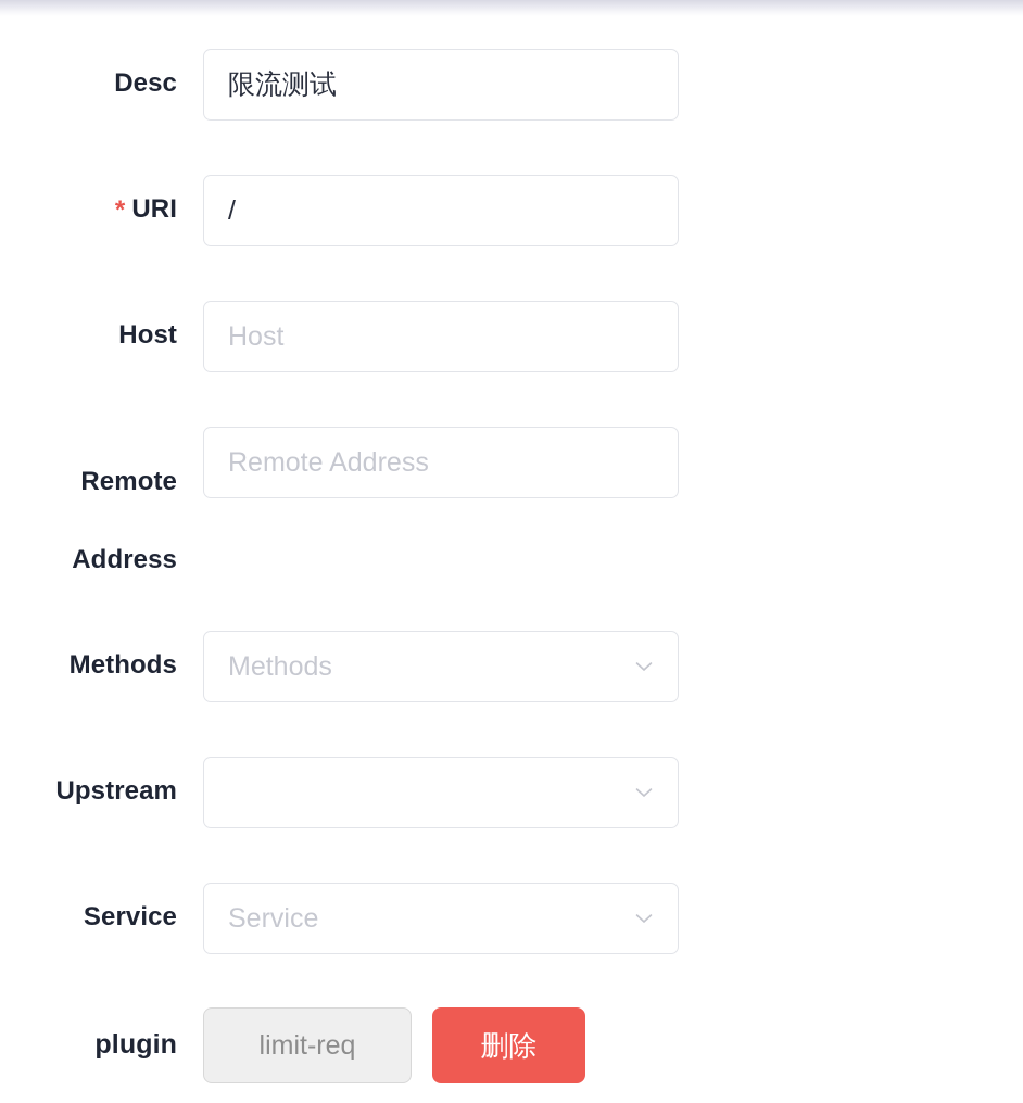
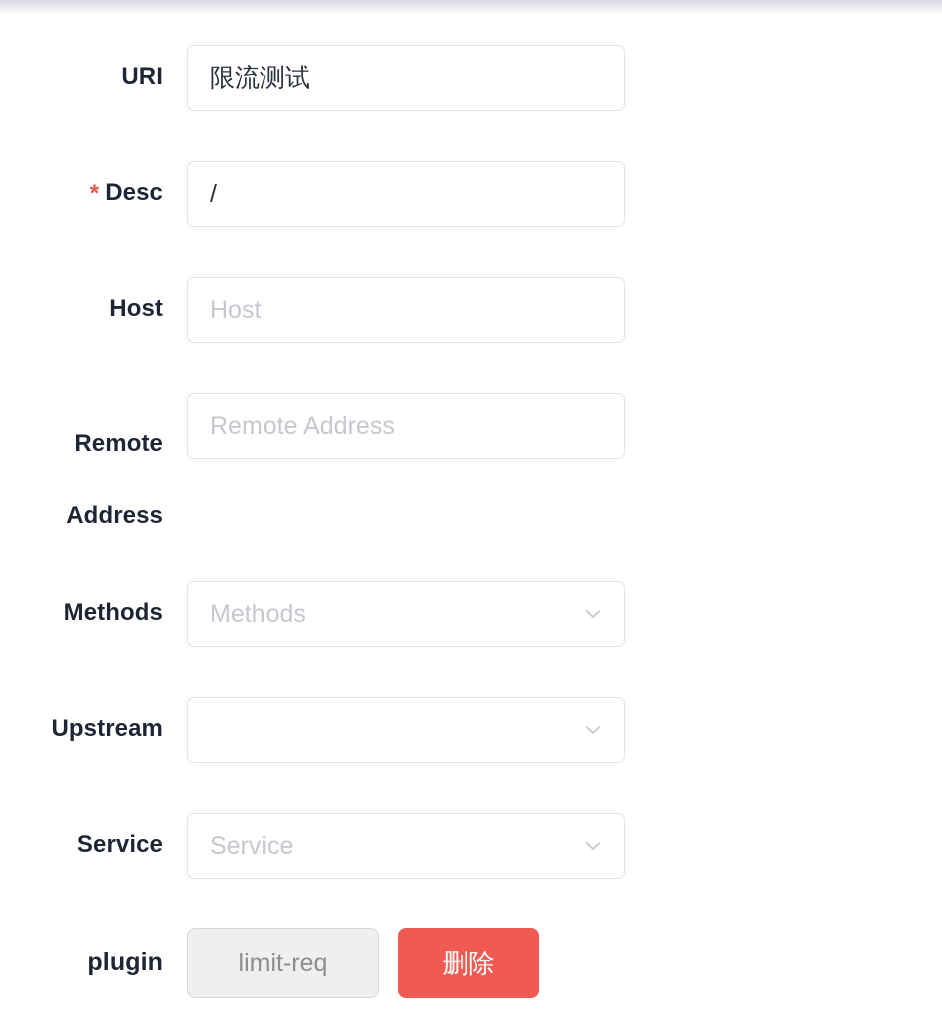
- Desc
+ URI
  限流测试
- * URI
+ * Desc
  /
  Host
  Host
  Remote Address
  Remote Address
  Methods
  Methods
  Upstream
  Service
  Service
  plugin
  limit-req
  删除
